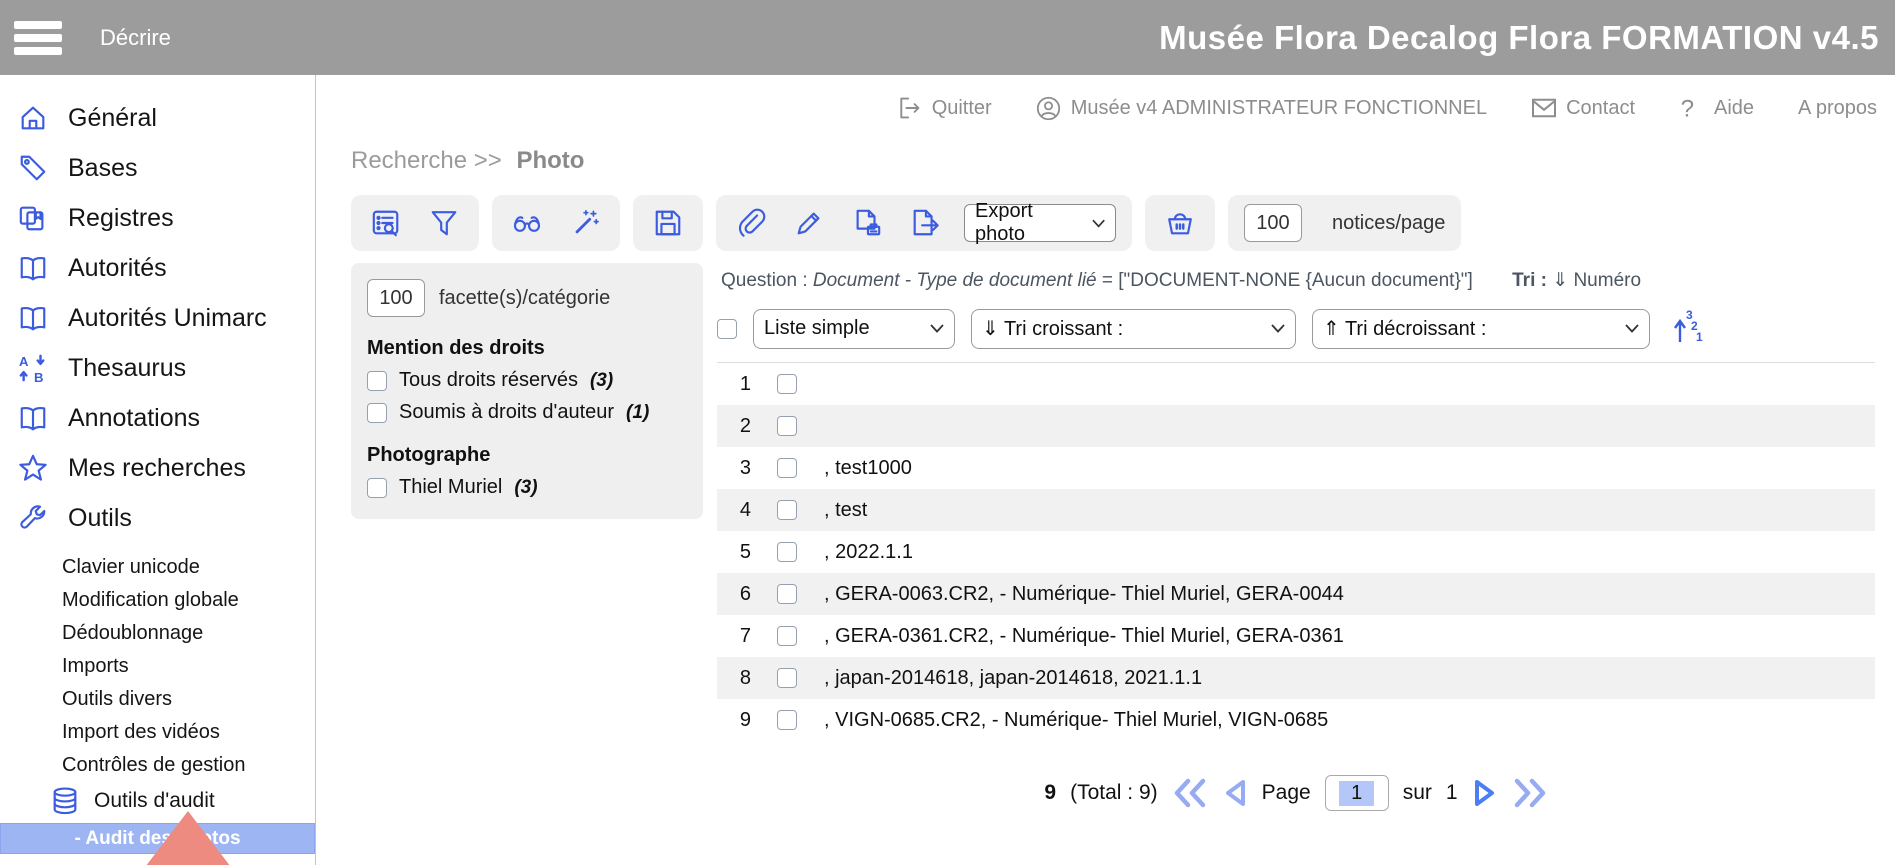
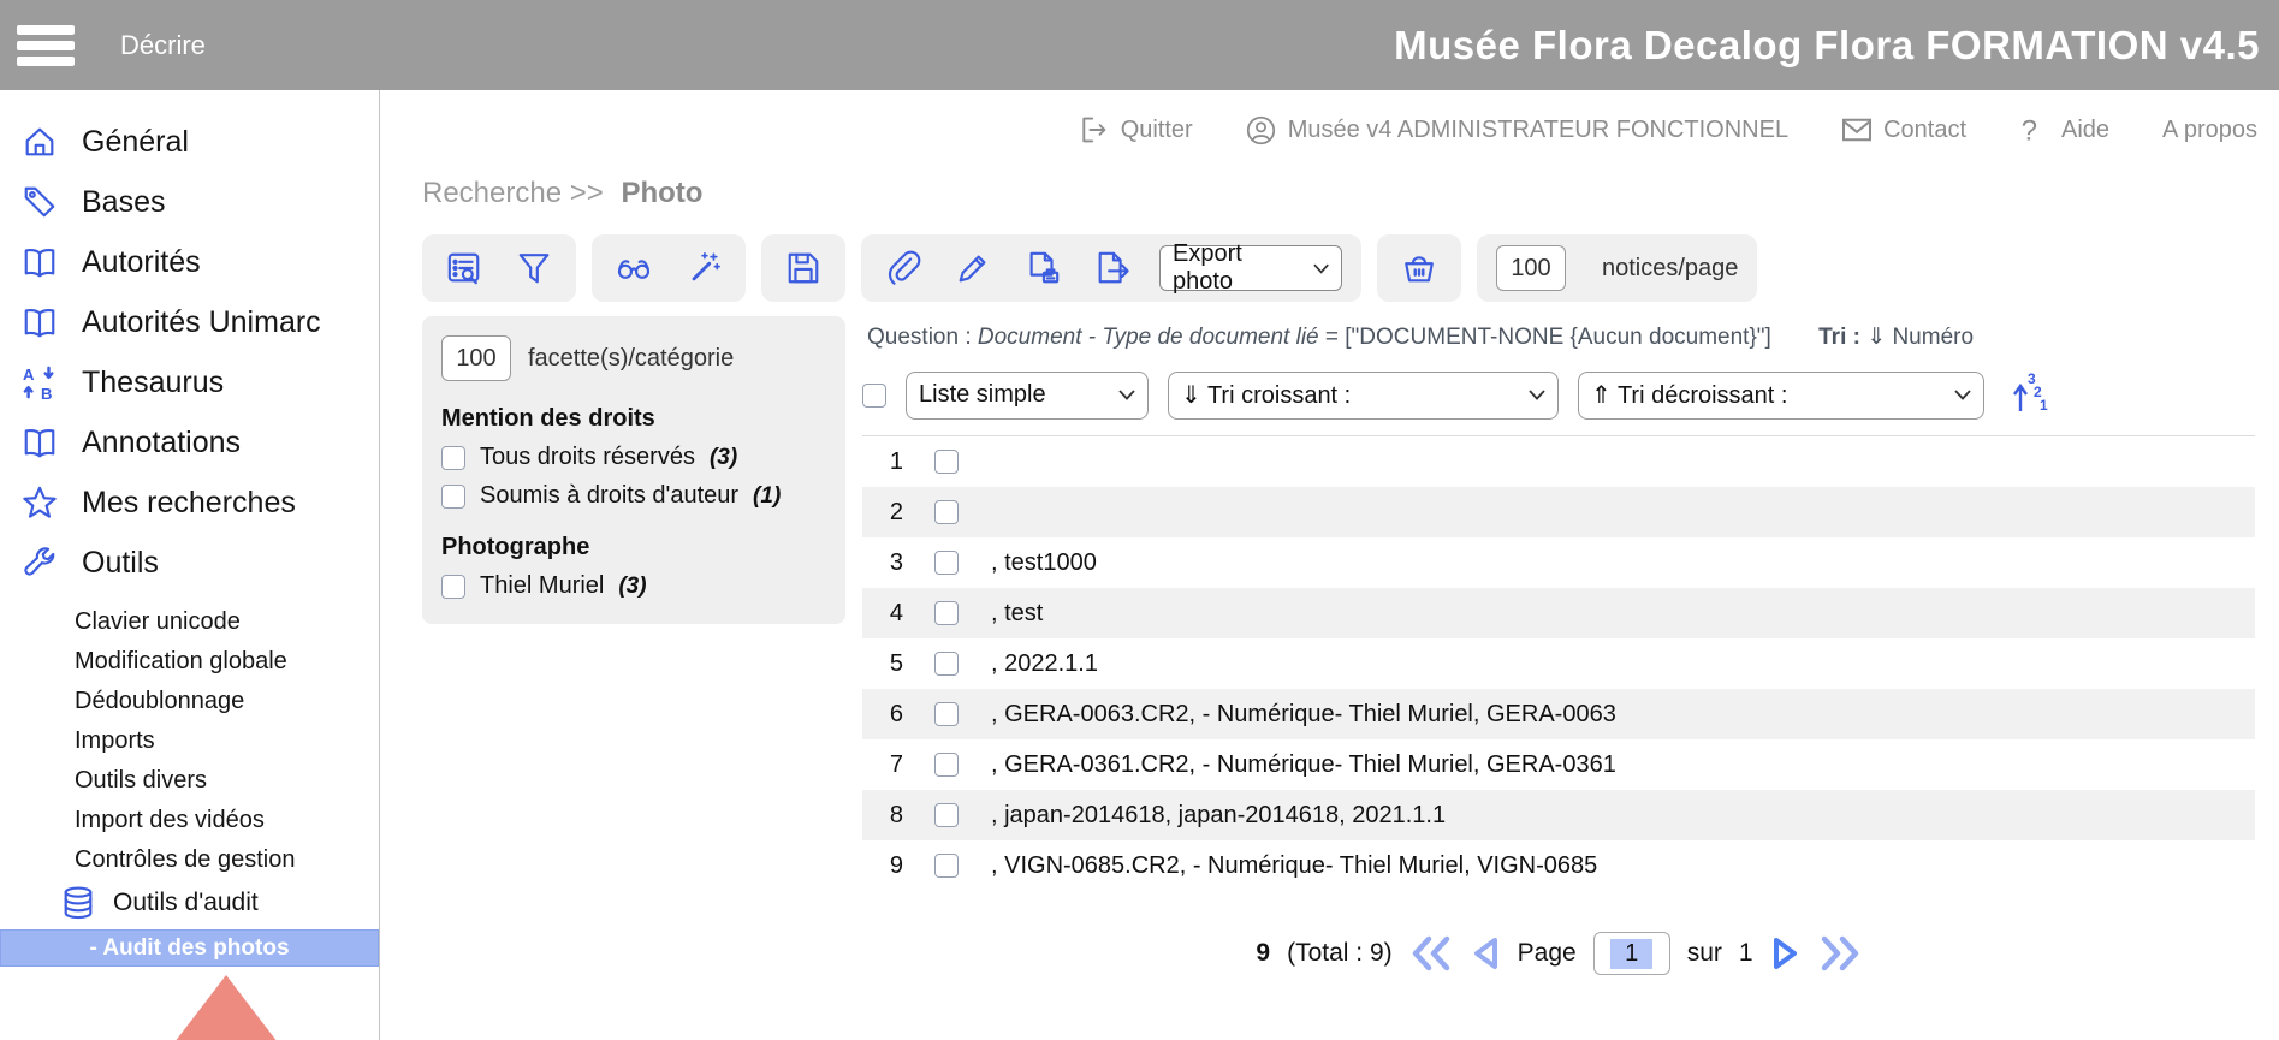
  Décrire
  Musée Flora Decalog Flora FORMATION v4.5
  Général
  Bases
- Registres
  Autorités
  Autorités Unimarc
  A
  B
  Thesaurus
  Annotations
  Mes recherches
  Outils
  Clavier unicode
  Modification globale
  Dédoublonnage
  Imports
  Outils divers
  Import des vidéos
  Contrôles de gestion
  Outils d'audit
  - Audit des photos
  Quitter
  Musée v4 ADMINISTRATEUR FONCTIONNEL
  Contact
  ?
  Aide
  A propos
  Recherche >> Photo
  Export photo
  100
  notices/page
  100
  facette(s)/catégorie
  Mention des droits
  Tous droits réservés
  (3)
  Soumis à droits d'auteur
  (1)
  Photographe
  Thiel Muriel
  (3)
  Question : Document - Type de document lié = ["DOCUMENT-NONE {Aucun document}"] Tri : ⇓ Numéro
  Liste simple
  ⇓ Tri croissant :
  ⇑ Tri décroissant :
  3
  2
  1
  1
  2
  3
  , test1000
  4
  , test
  5
  , 2022.1.1
  6
- , GERA-0063.CR2, - Numérique- Thiel Muriel, GERA-0044
+ , GERA-0063.CR2, - Numérique- Thiel Muriel, GERA-0063
  7
  , GERA-0361.CR2, - Numérique- Thiel Muriel, GERA-0361
  8
  , japan-2014618, japan-2014618, 2021.1.1
  9
  , VIGN-0685.CR2, - Numérique- Thiel Muriel, VIGN-0685
  9
  (Total : 9)
  Page
  1
  sur
  1
